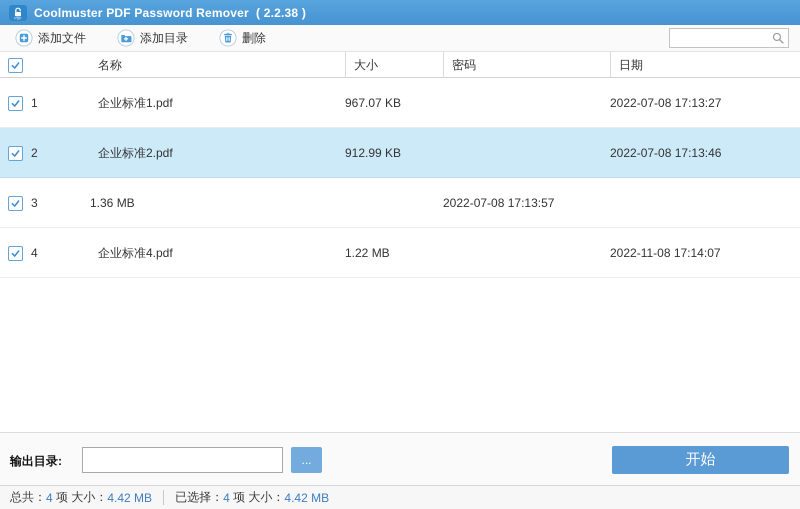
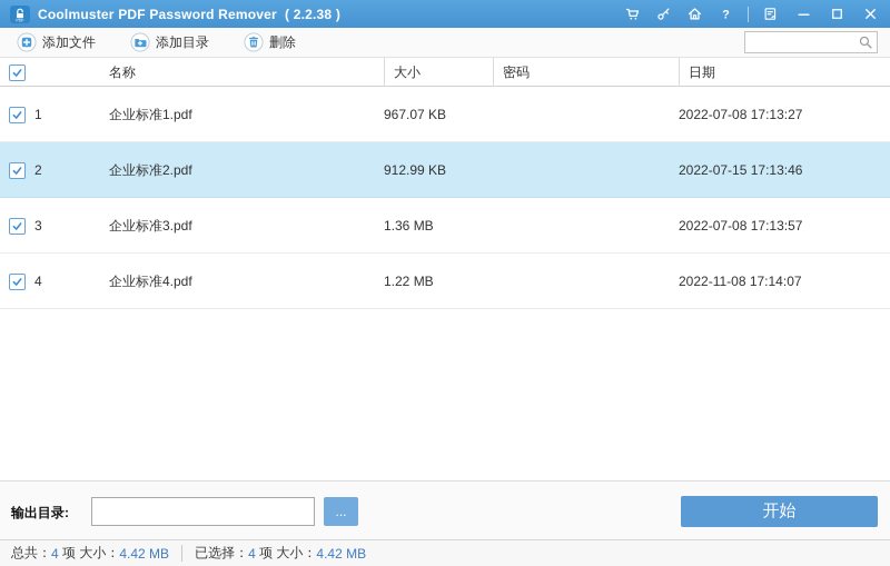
  Coolmuster PDF Password Remover ( 2.2.38 )
+ ?
  添加文件
  添加目录
  删除
  名称
  大小
  密码
  日期
  1
  企业标准1.pdf
  967.07 KB
  2022-07-08 17:13:27
  2
  企业标准2.pdf
  912.99 KB
- 2022-07-08 17:13:46
+ 2022-07-15 17:13:46
  3
+ 企业标准3.pdf
  1.36 MB
  2022-07-08 17:13:57
  4
  企业标准4.pdf
  1.22 MB
  2022-11-08 17:14:07
  输出目录:
  ...
  开始
  总共：
  4
  项 大小：
  4.42 MB
  已选择：
  4
  项 大小：
  4.42 MB
